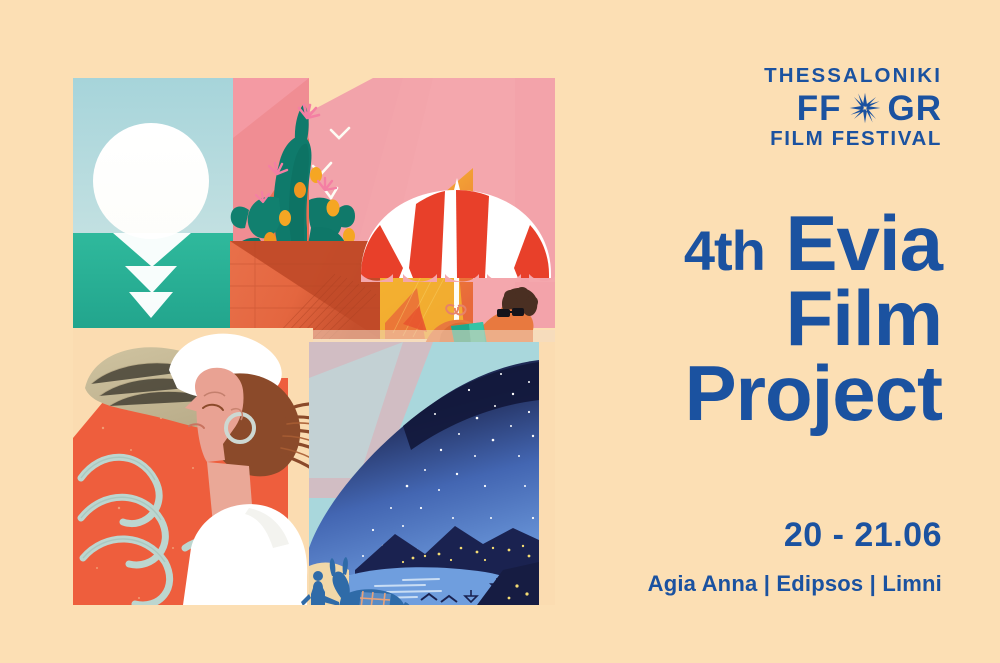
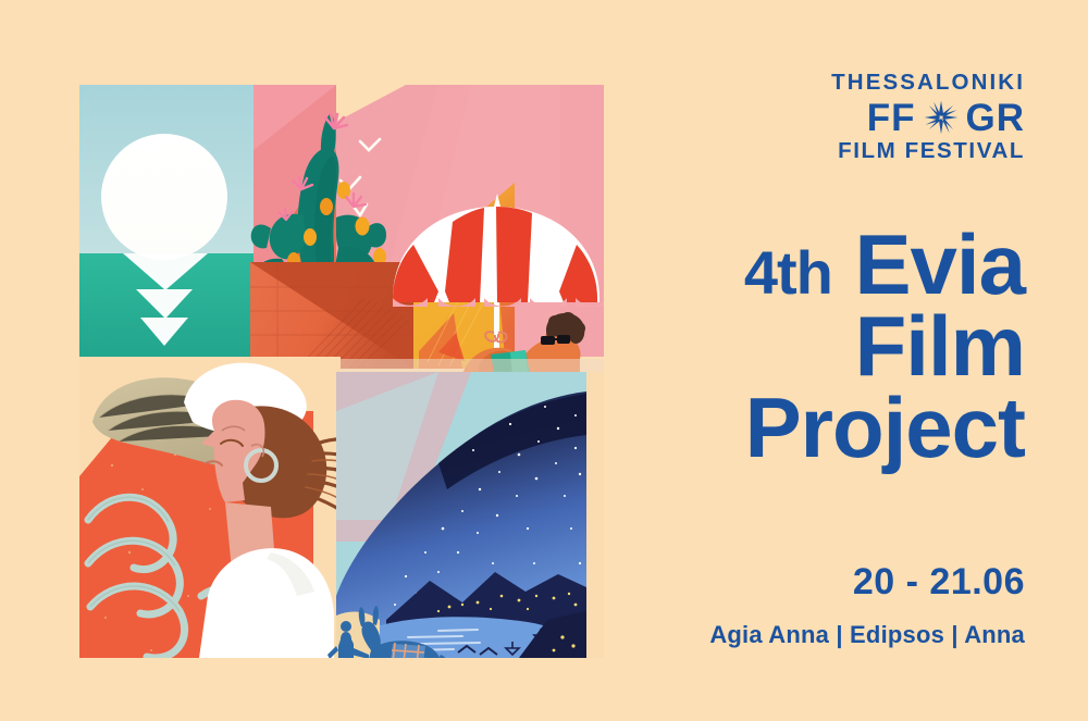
  THESSALONIKI
  FF
  GR
  FILM FESTIVAL
  4th Evia
  Film
  Project
  20 - 21.06
- Agia Anna | Edipsos | Limni
+ Agia Anna | Edipsos | Anna
